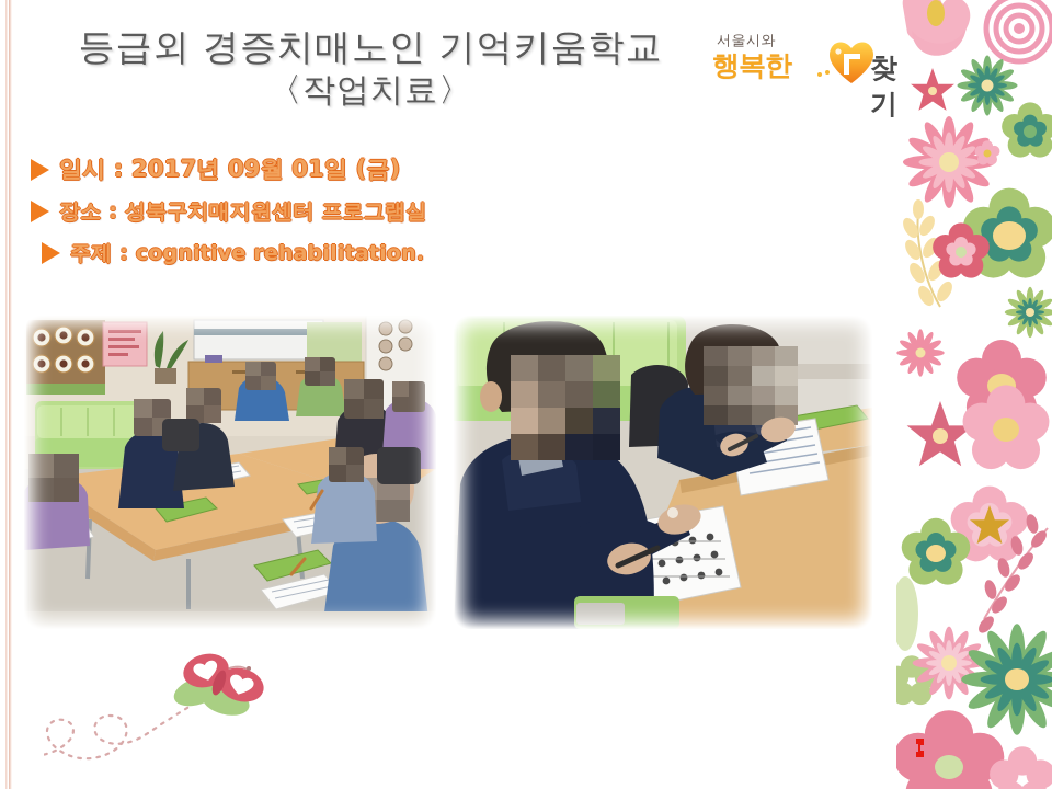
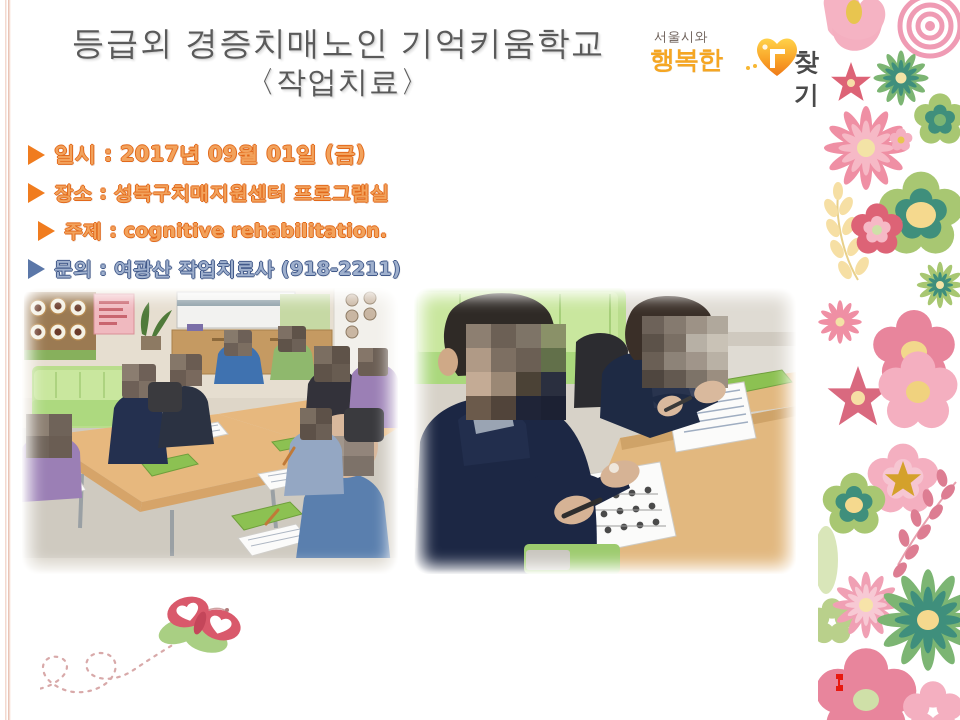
  등급외 경증치매노인 기억키움학교
  〈작업치료〉
  서울시와
  행복한
  찾기
  일시 : 2017년 09월 01일 (금)
  장소 : 성북구치매지원센터 프로그램실
  주제 : cognitive rehabilitation.
+ 문의 : 여광산 작업치료사 (918-2211)
